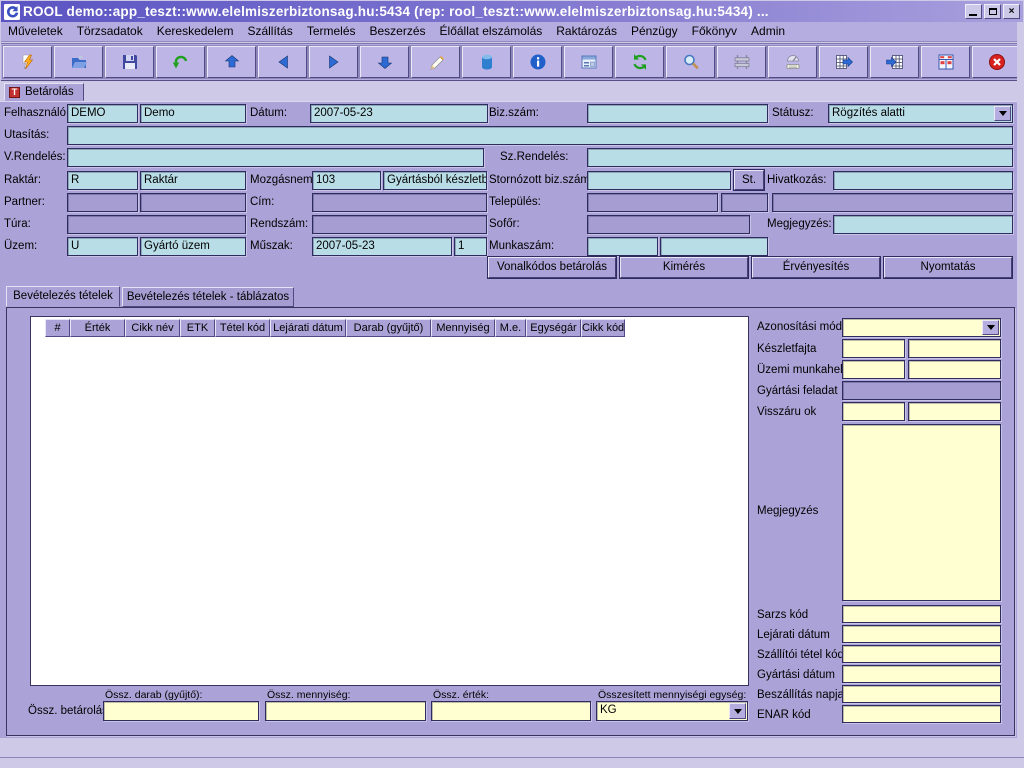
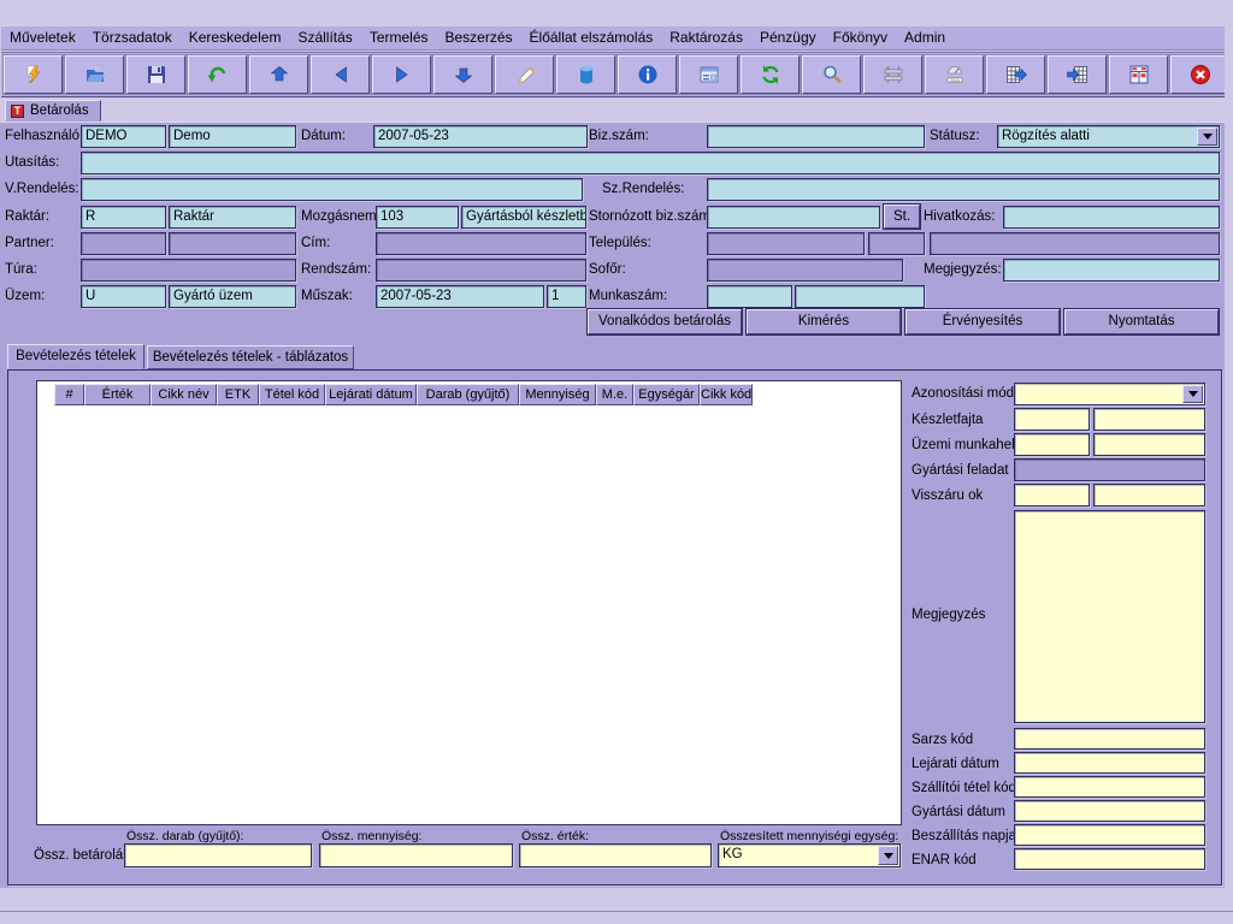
- ROOL demo::app_teszt::www.elelmiszerbiztonsag.hu:5434 (rep: rool_teszt::www.elelmiszerbiztonsag.hu:5434) ...
- ×
  Műveletek
  Törzsadatok
  Kereskedelem
  Szállítás
  Termelés
  Beszerzés
  Élőállat elszámolás
  Raktározás
  Pénzügy
  Főkönyv
  Admin
  T
  Betárolás
  Felhasználó
  DEMO
  Demo
  Dátum:
  2007-05-23
  Biz.szám:
  Státusz:
  Rögzítés alatti
  Utasítás:
  V.Rendelés:
  Sz.Rendelés:
  Raktár:
  R
  Raktár
  Mozgásnem
  103
  Gyártásból készletb
  Stornózott biz.szám
  St.
  Hivatkozás:
  Partner:
  Cím:
  Település:
  Túra:
  Rendszám:
  Sofőr:
  Megjegyzés:
  Üzem:
  U
  Gyártó üzem
  Műszak:
  2007-05-23
  1
  Munkaszám:
  Vonalkódos betárolás
  Kimérés
  Érvényesítés
  Nyomtatás
  Bevételezés tételek
  Bevételezés tételek - táblázatos
  Azonosítási mód
  Készletfajta
  Üzemi munkahe
  Gyártási feladat
  Visszáru ok
  Megjegyzés
  Sarzs kód
  Lejárati dátum
  Szállítói tétel kód
  Gyártási dátum
  Beszállítás napja
  ENAR kód
  Össz. darab (gyűjtő):
  Össz. mennyiség:
  Össz. érték:
  Összesített mennyiségi egység:
  Össz. betárolá
  KG
  #
  Érték
  Cikk név
  ETK
  Tétel kód
  Lejárati dátum
  Darab (gyűjtő)
  Mennyiség
  M.e.
  Egységár
  Cikk kód
